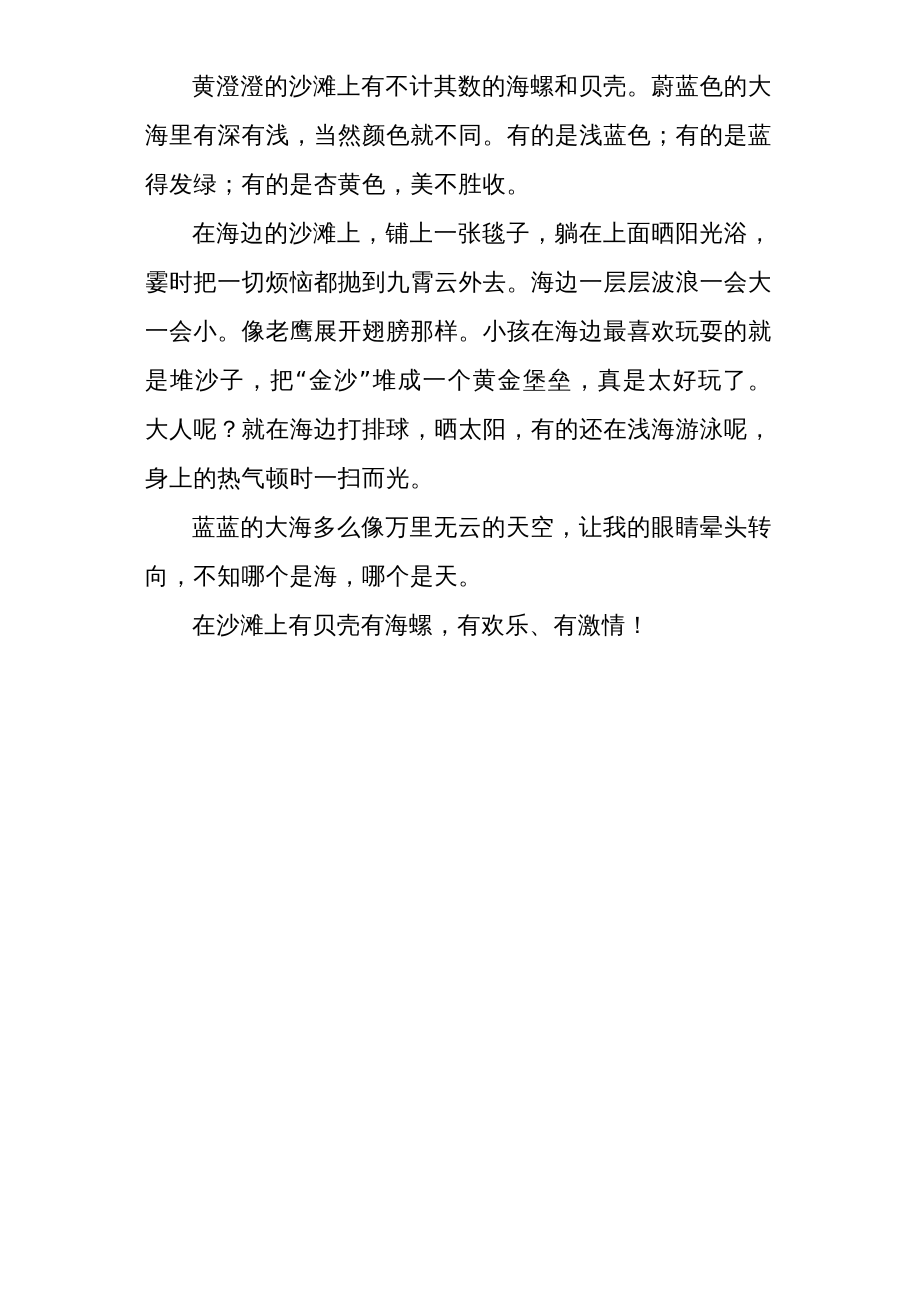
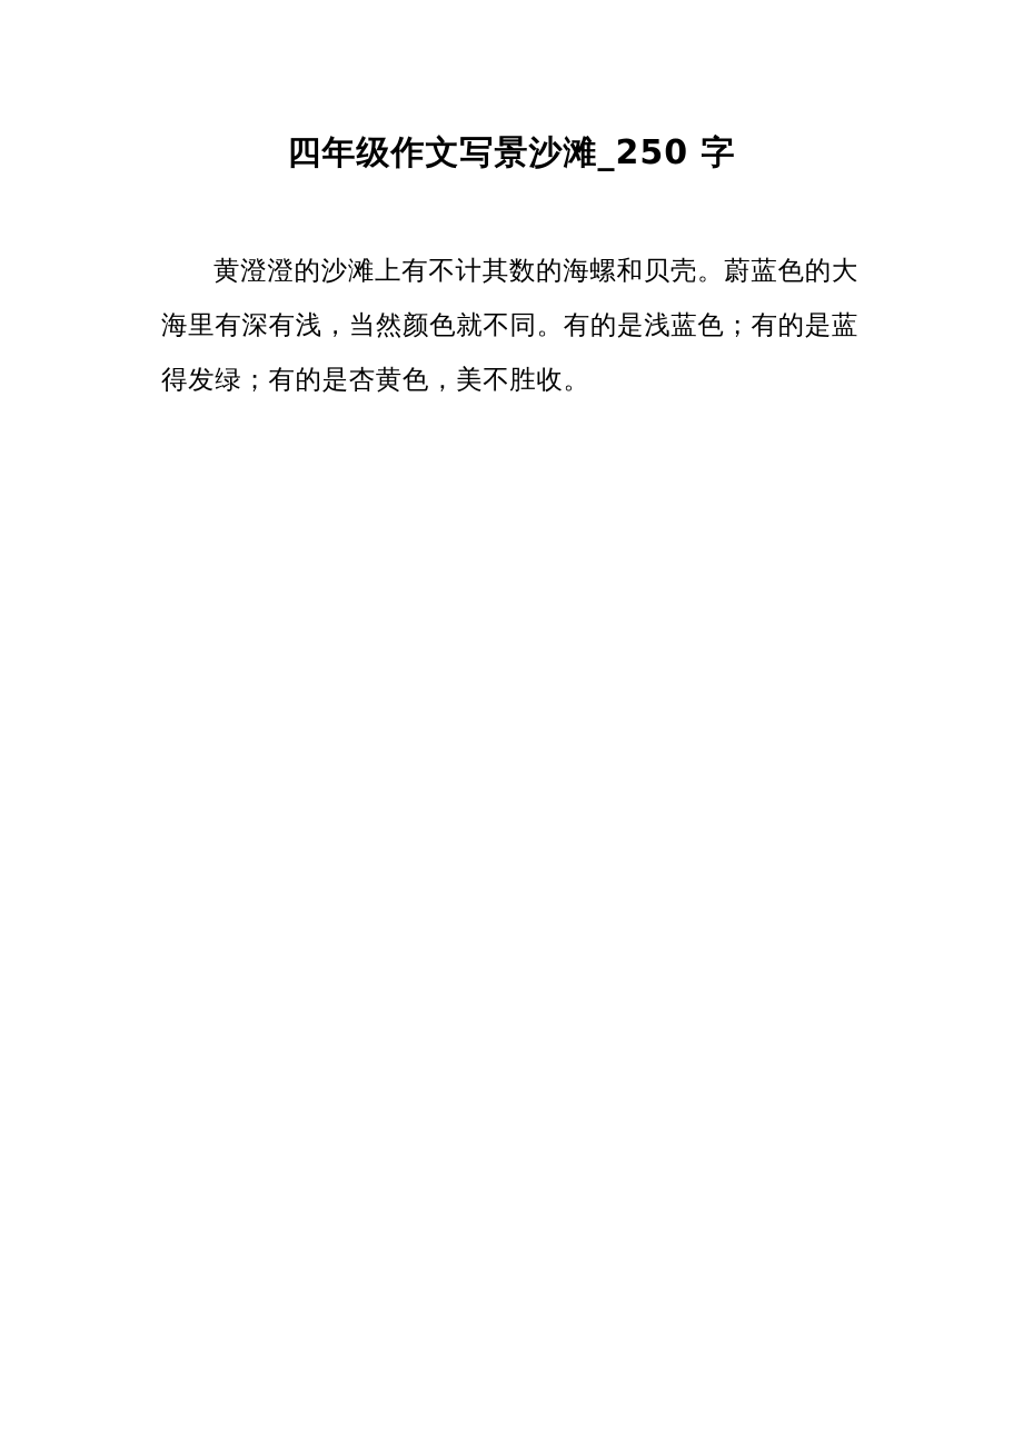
+ 四年级作文写景沙滩_250 字
  黄澄澄的沙滩上有不计其数的海螺和贝壳。蔚蓝色的大海里有深有浅，当然颜色就不同。有的是浅蓝色；有的是蓝得发绿；有的是杏黄色，美不胜收。
- 在海边的沙滩上，铺上一张毯子，躺在上面晒阳光浴，霎时把一切烦恼都抛到九霄云外去。海边一层层波浪一会大一会小。像老鹰展开翅膀那样。小孩在海边最喜欢玩耍的就是堆沙子，把“金沙”堆成一个黄金堡垒，真是太好玩了。大人呢？就在海边打排球，晒太阳，有的还在浅海游泳呢，身上的热气顿时一扫而光。
- 蓝蓝的大海多么像万里无云的天空，让我的眼睛晕头转向，不知哪个是海，哪个是天。
- 在沙滩上有贝壳有海螺，有欢乐、有激情！
